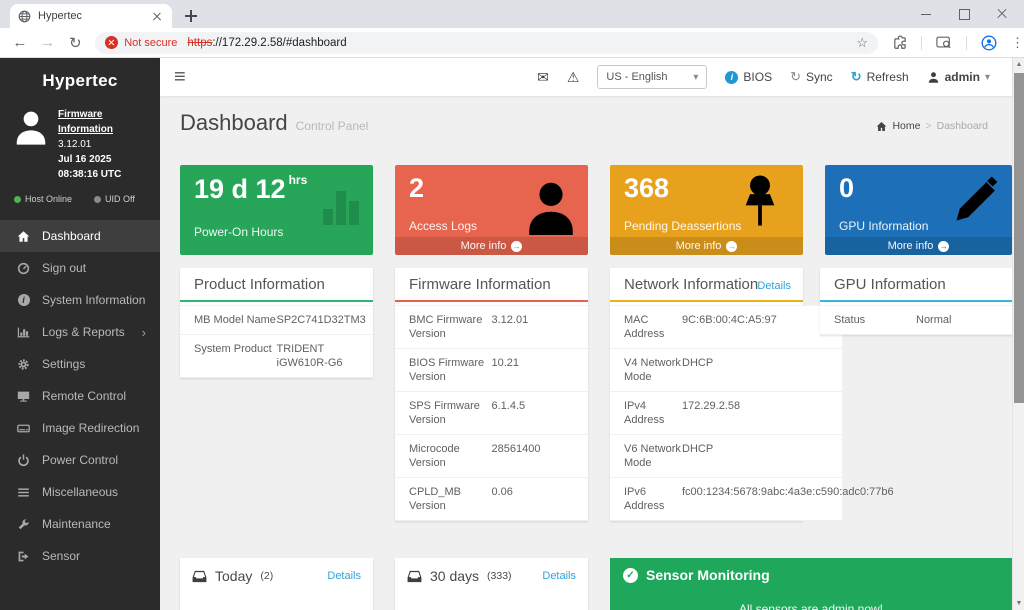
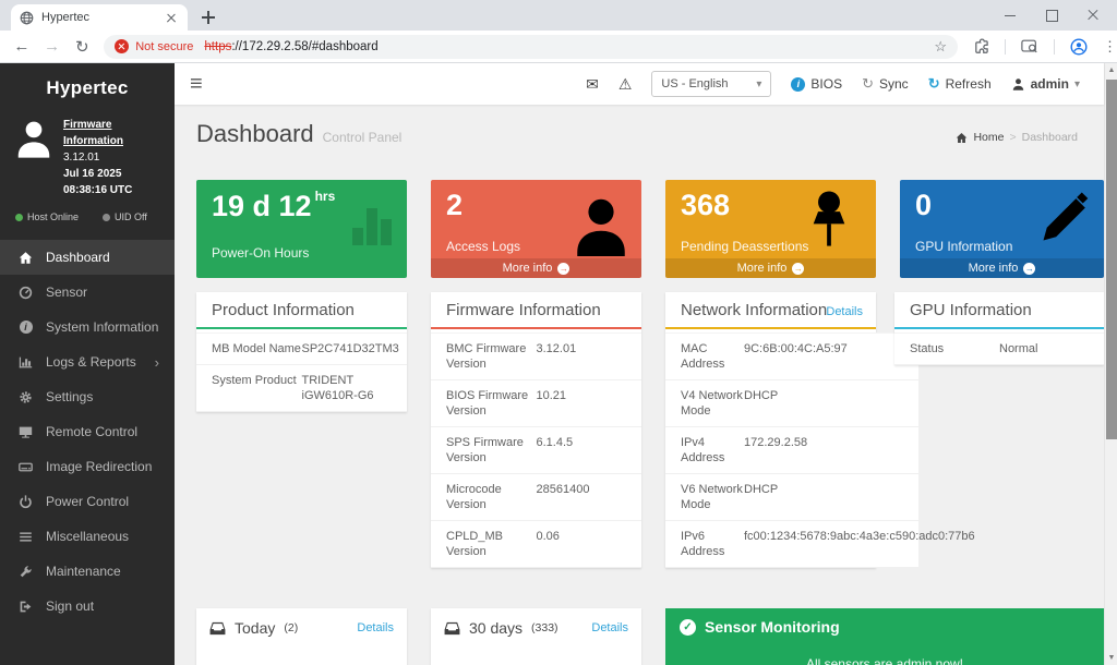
  Hypertec
  ←
  →
  ↻
  Not secure
  https://172.29.2.58/#dashboard
  ☆
  ⋮
  Hypertec
  Firmware Information
  3.12.01
  Jul 16 2025 08:38:16 UTC
  Host Online
  UID Off
  Dashboard
- Sign out
+ Sensor
  i
  System Information
  Logs & Reports
  ›
  Settings
  Remote Control
  Image Redirection
  Power Control
  Miscellaneous
  Maintenance
- Sensor
+ Sign out
  ≡
  ✉
  ⚠
  US - English
  ▾
  i
  BIOS
  ↻
  Sync
  ↻
  Refresh
  admin
  ▾
  Dashboard Control Panel
  Home
  >
  Dashboard
  19 d 12 hrs
  Power-On Hours
  2
  Access Logs
  More info
  →
  368
  Pending Deassertions
  More info
  →
  0
  GPU Information
  More info
  →
  Product Information
  MB Model Name
  SP2C741D32TM3
  System Product
  TRIDENT iGW610R-G6
  Firmware Information
  BMC Firmware Version
  3.12.01
  BIOS Firmware Version
  10.21
  SPS Firmware Version
  6.1.4.5
  Microcode Version
  28561400
  CPLD_MB Version
  0.06
  Network Information
  Details
  MAC Address
  9C:6B:00:4C:A5:97
  V4 Network Mode
  DHCP
  IPv4 Address
  172.29.2.58
  V6 Network Mode
  DHCP
  IPv6 Address
  fc00:1234:5678:9abc:4a3e:c590:adc0:77b6
  GPU Information
  Status
  Normal
  Today
  (2)
  Details
  30 days
  (333)
  Details
  ✓
  Sensor Monitoring
  All sensors are admin now!
